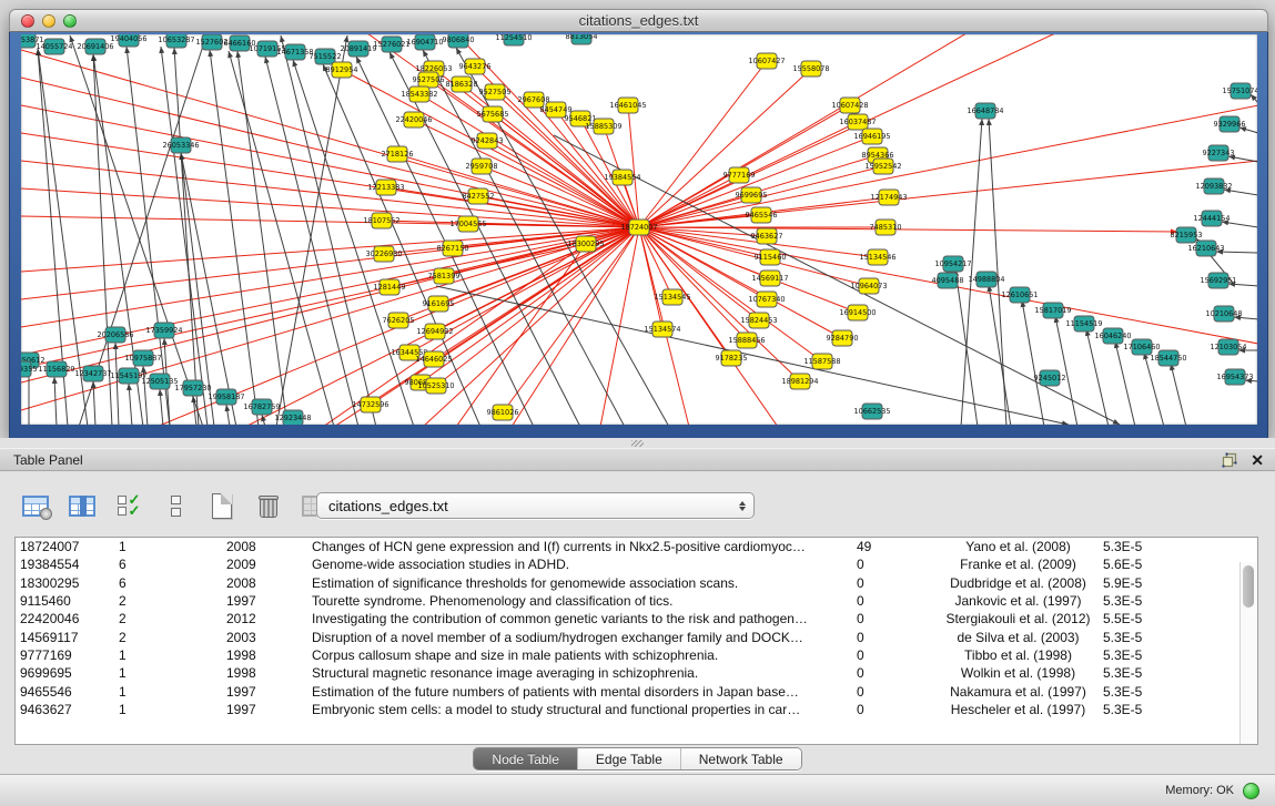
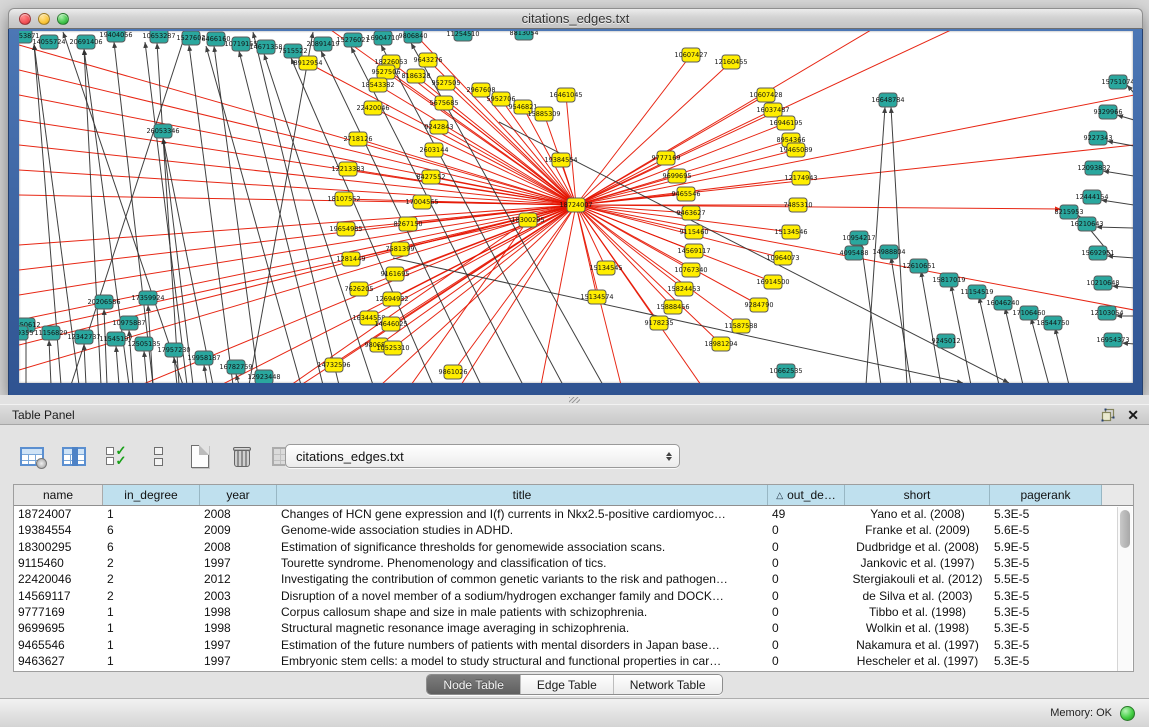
  citations_edges.txt
  14055724
  20691406
  19404056
  10653287
  1527602
  6466160
  10719155
  14671358
  7515522
  20891419
  15276021
  16904710
  9806840
  11254510
  8813054
  20206586
  17359924
  10975887
  50612
  11156829
  12342737
  11545197
  12505135
  17957230
  19958187
  16782759
  12923448
  10662535
  9245012
  16648784
  15751074
  9329966
  9227343
  12093832
  12444154
  8215953
  16210643
  15692951
  4095488
  10210648
  12103054
  16954373
  10954217
  14988804
  12610651
  15817019
  11154519
  16046240
  17106460
  18544750
  8912954
  9643276
  18226053
  9527506
  18543382
  8186328
  9527505
  2967608
- 8454749
+ 5952706
  9546821
  15885309
  16461045
  10607427
- 15558078
+ 12160455
  10607428
  16037487
  16946195
  8954366
- 15952542
+ 19465089
  12174943
  7485310
  15134546
  10964073
  16914500
  9284790
  11587588
  18981294
  9777169
  9699695
  9465546
  9463627
  9115460
  14569117
  10767340
  15824453
  15888456
  9178235
  22420046
  2718126
  12213383
  18107552
- 30226930
+ 19654985
  1281449
  7626205
  1634455
  98068
  5675685
- 2959708
+ 2603144
  8427552
  17004565
  8267150
  7581399
  9161695
  12694932
  14646025
  10525310
  18724007
  18300295
  19384554
  15134545
  15134574
  14732596
  9861026
  Table Panel
  ✕
  ✓
  ✓
  citations_edges.txt
+ name
+ in_degree
+ year
+ title
+ △
+ out_de…
+ short
+ pagerank
  18724007
  1
  2008
  Changes of HCN gene expression and I(f) currents in Nkx2.5-positive cardiomyoc…
  49
  Yano et al. (2008)
  5.3E-5
  19384554
  6
  2009
  Genome-wide association studies in ADHD.
  0
  Franke et al. (2009)
  5.6E-5
  18300295
  6
  2008
  Estimation of significance thresholds for genomewide association scans.
  0
  Dudbridge et al. (2008)
  5.9E-5
  9115460
  2
  1997
  Tourette syndrome. Phenomenology and classification of tics.
  0
  Jankovic et al. (1997)
  5.3E-5
  22420046
  2
  2012
  Investigating the contribution of common genetic variants to the risk and pathogen…
  0
  Stergiakouli et al. (2012)
  5.5E-5
  14569117
  2
  2003
  Disruption of a novel member of a sodium/hydrogen exchanger family and DOCK…
  0
  de Silva et al. (2003)
  5.3E-5
  9777169
  1
  1998
  Corpus callosum shape and size in male patients with schizophrenia.
  0
  Tibbo et al. (1998)
  5.3E-5
  9699695
  1
  1998
  Structural magnetic resonance image averaging in schizophrenia.
  0
  Wolkin et al. (1998)
  5.3E-5
  9465546
  1
  1997
  Estimation of the future numbers of patients with mental disorders in Japan base…
  0
  Nakamura et al. (1997)
  5.3E-5
  9463627
  1
  1997
  Embryonic stem cells: a model to study structural and functional properties in car…
  0
  Hescheler et al. (1997)
  5.3E-5
  Node Table
  Edge Table
  Network Table
  Memory: OK
